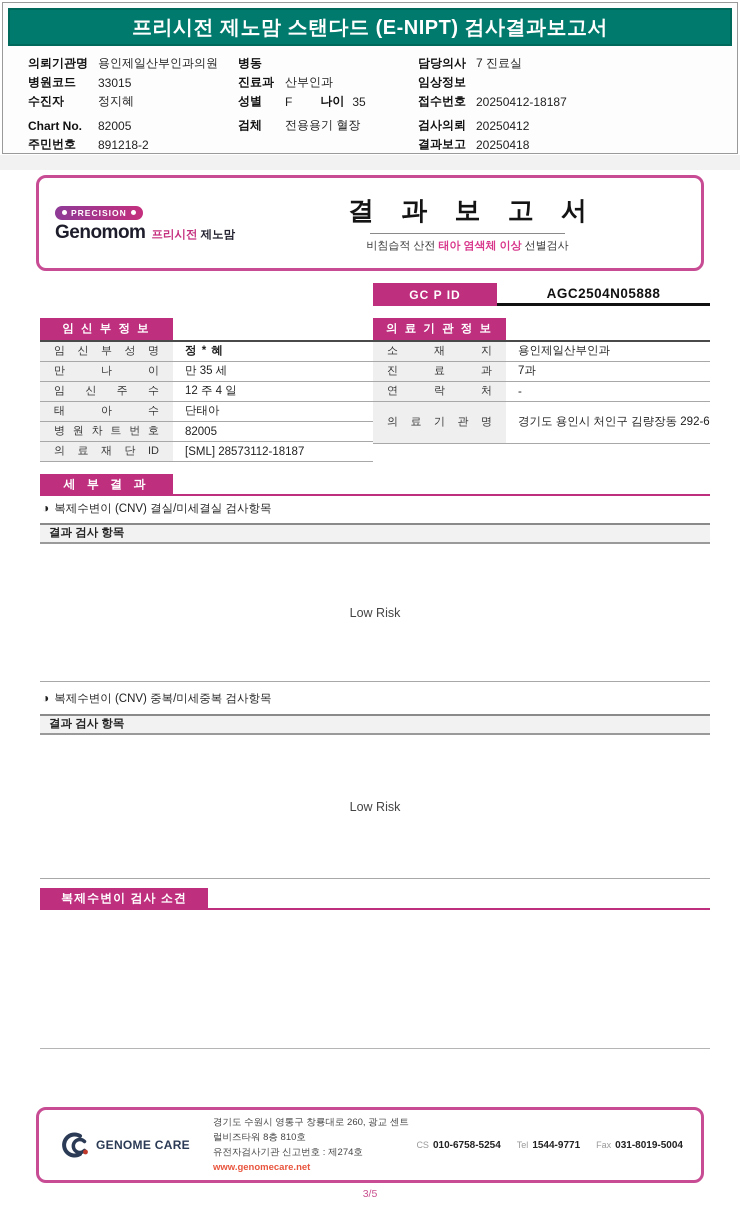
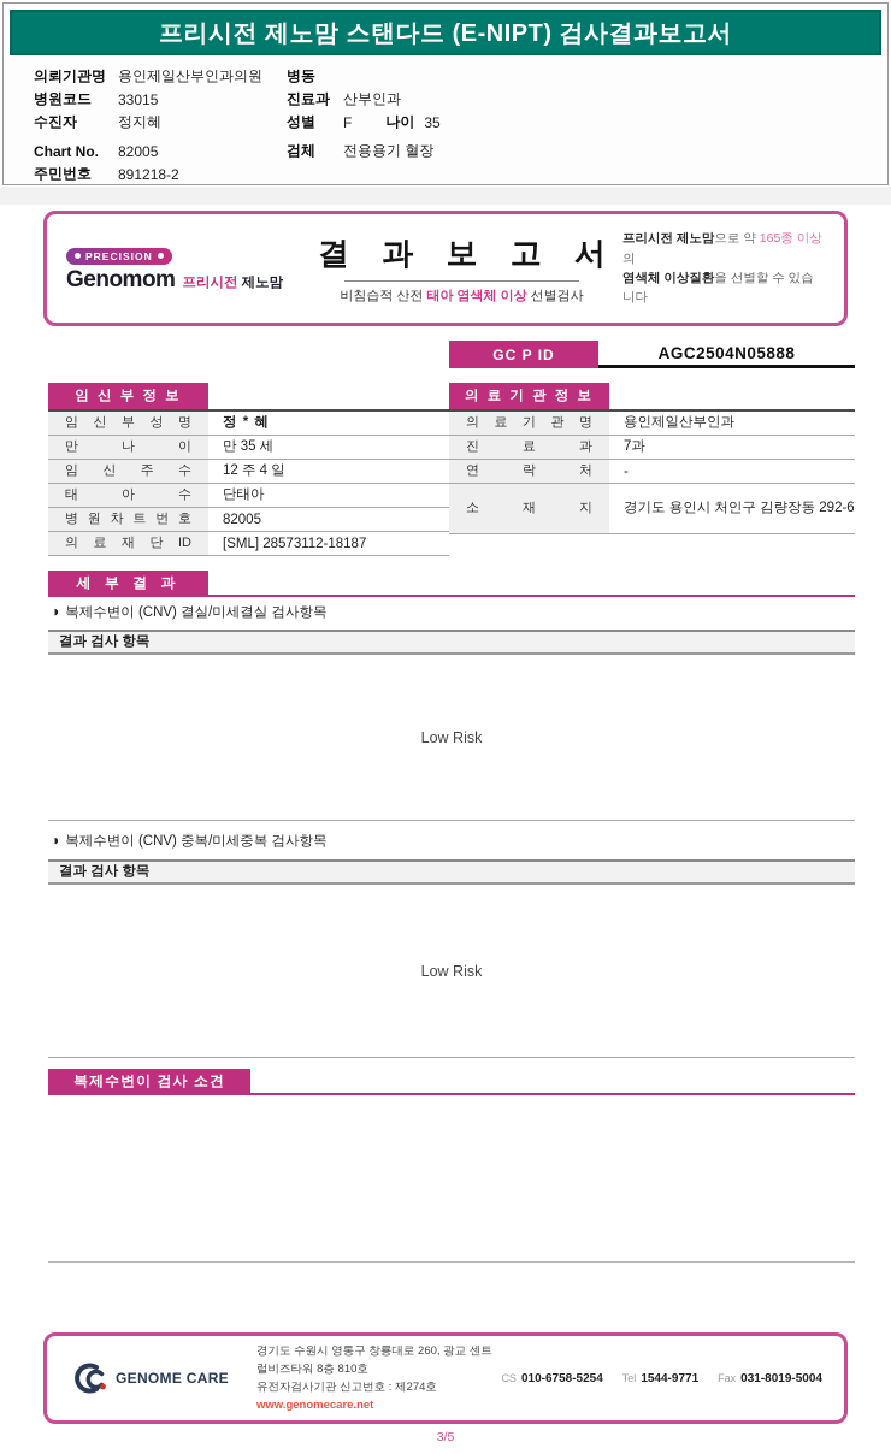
  프리시전 제노맘 스탠다드 (E-NIPT) 검사결과보고서
  의뢰기관명
  용인제일산부인과의원
  병원코드
  33015
  수진자
  정지혜
  Chart No.
  82005
  주민번호
  891218-2
  병동
  진료과
  산부인과
  성별
  F
  나이
  35
  검체
  전용용기 혈장
- 담당의사
- 7 진료실
- 임상정보
- 접수번호
- 20250412-18187
- 검사의뢰
- 20250412
- 결과보고
- 20250418
  PRECISION
  Genomom
  프리시전 제노맘
  결 과 보 고 서
  비침습적 산전 태아 염색체 이상 선별검사
+ 프리시전 제노맘으로 약 165종 이상의
+ 염색체 이상질환을 선별할 수 있습니다
  GC P ID
  AGC2504N05888
  임 신 부 정 보
  임 신 부 성 명
  정 * 혜
  만 나 이
  만 35 세
  임 신 주 수
  12 주 4 일
  태 아 수
  단태아
  병 원 차 트 번 호
  82005
  의 료 재 단 ID
  [SML] 28573112-18187
  의 료 기 관 정 보
- 소 재 지
+ 의 료 기 관 명
  용인제일산부인과
  진 료 과
  7과
  연 락 처
  -
- 의 료 기 관 명
+ 소 재 지
  경기도 용인시 처인구 김량장동 292-6
  세 부 결 과
  ◑ 복제수변이 (CNV) 결실/미세결실 검사항목
  결과 검사 항목
  Low Risk
  ◑ 복제수변이 (CNV) 중복/미세중복 검사항목
  결과 검사 항목
  Low Risk
  복제수변이 검사 소견
  GENOME CARE
  경기도 수원시 영통구 창룡대로 260, 광교 센트럴비즈타워 8층 810호
  유전자검사기관 신고번호 : 제274호
  www.genomecare.net
  CS 010-6758-5254
  Tel 1544-9771
  Fax 031-8019-5004
  3/5
